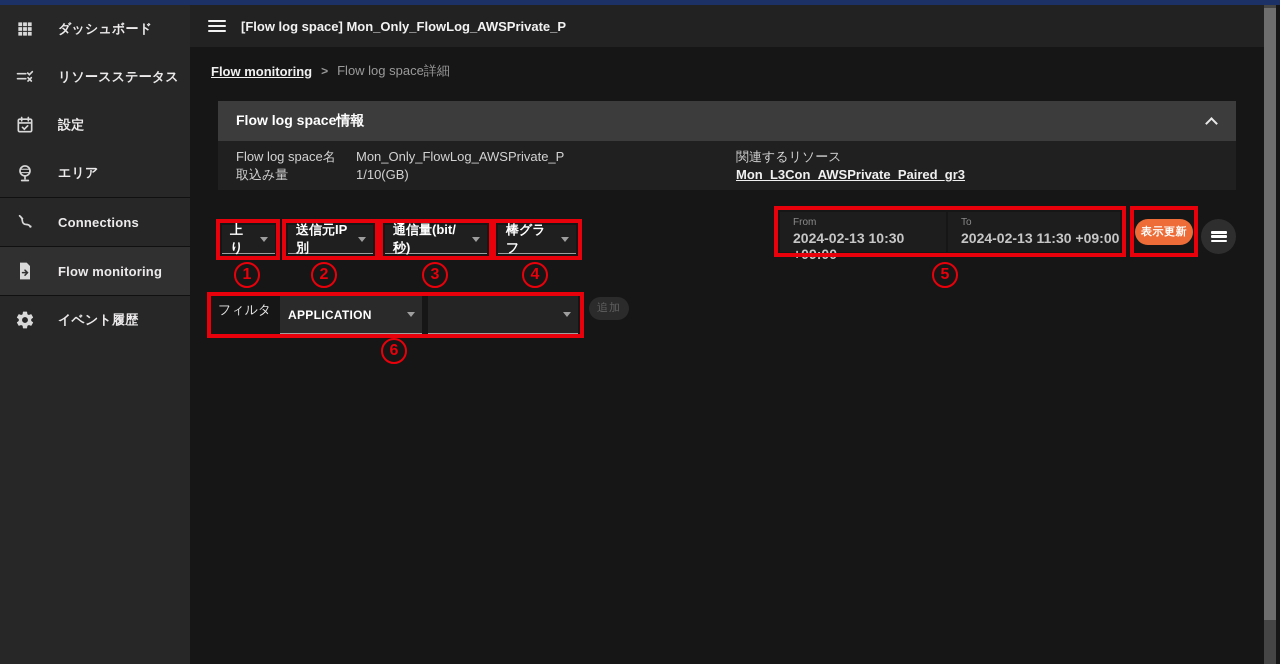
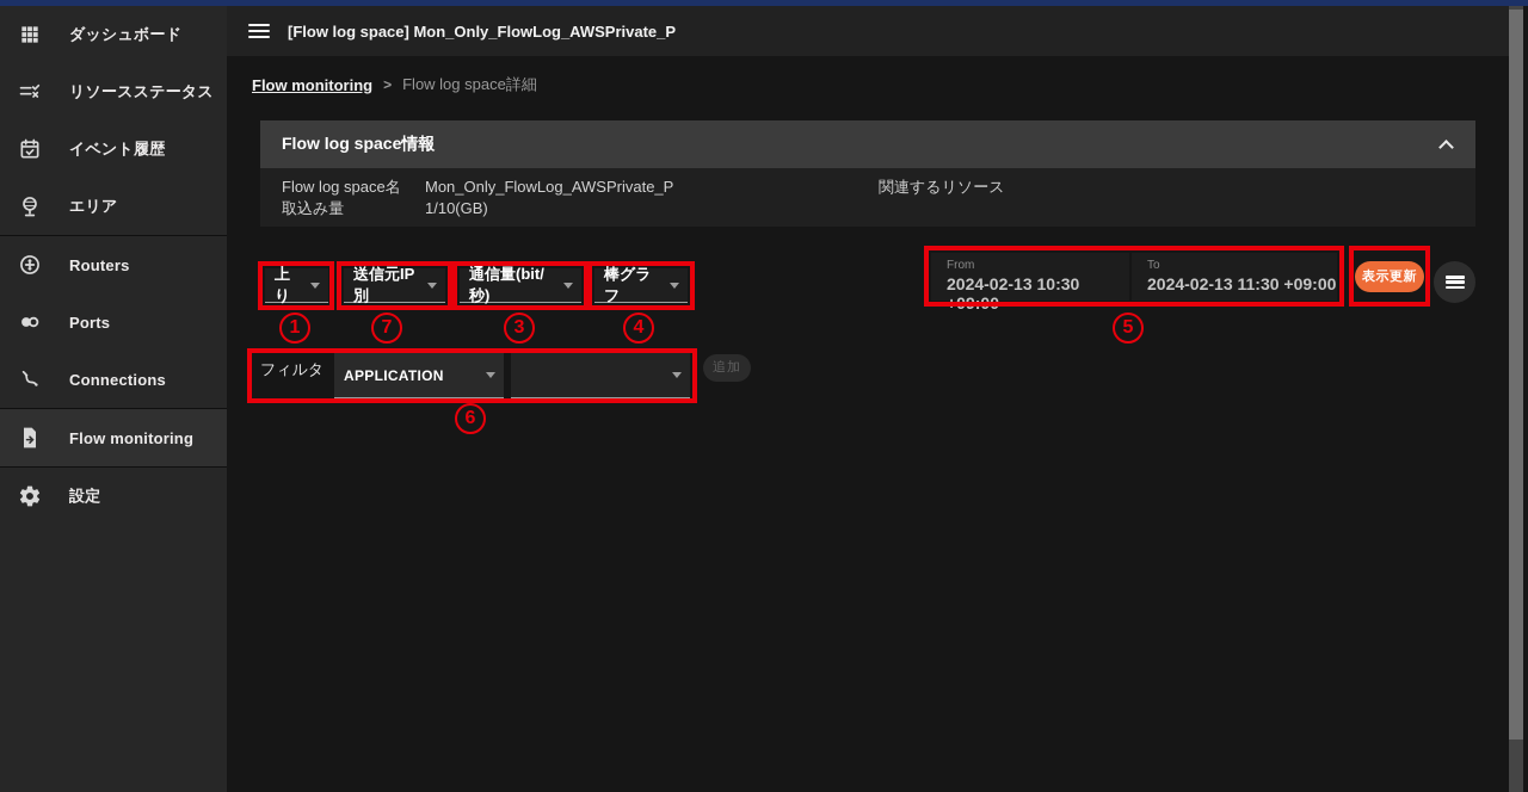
  ダッシュボード
  リソースステータス
- 設定
+ イベント履歴
  エリア
+ Routers
+ Ports
  Connections
  Flow monitoring
- イベント履歴
+ 設定
  [Flow log space] Mon_Only_FlowLog_AWSPrivate_P
  Flow monitoring
  >
  Flow log space詳細
  Flow log space情報
  Flow log space名
  取込み量
  Mon_Only_FlowLog_AWSPrivate_P
  1/10(GB)
  関連するリソース
- Mon_L3Con_AWSPrivate_Paired_gr3
  上り
  送信元IP別
  通信量(bit/秒)
  棒グラフ
  From
  2024-02-13 10:30 +09:00
  To
  2024-02-13 11:30 +09:00
  表示更新
  フィルタ
  APPLICATION
  追加
  1
- 2
+ 7
  3
  4
  5
  6
